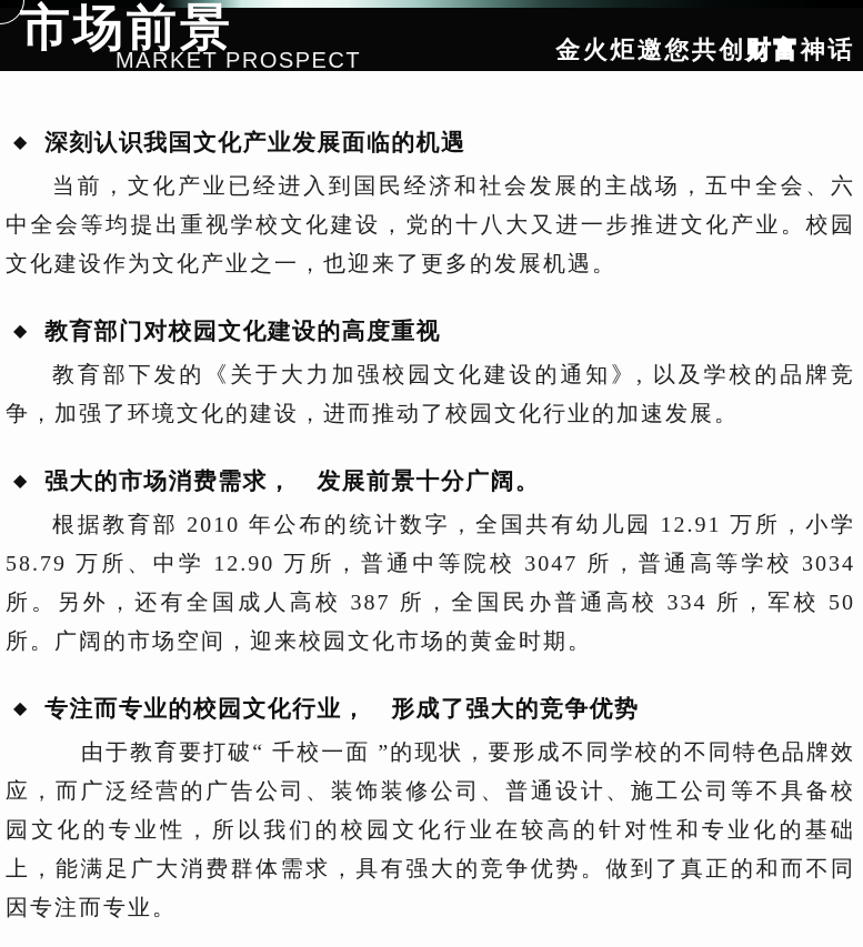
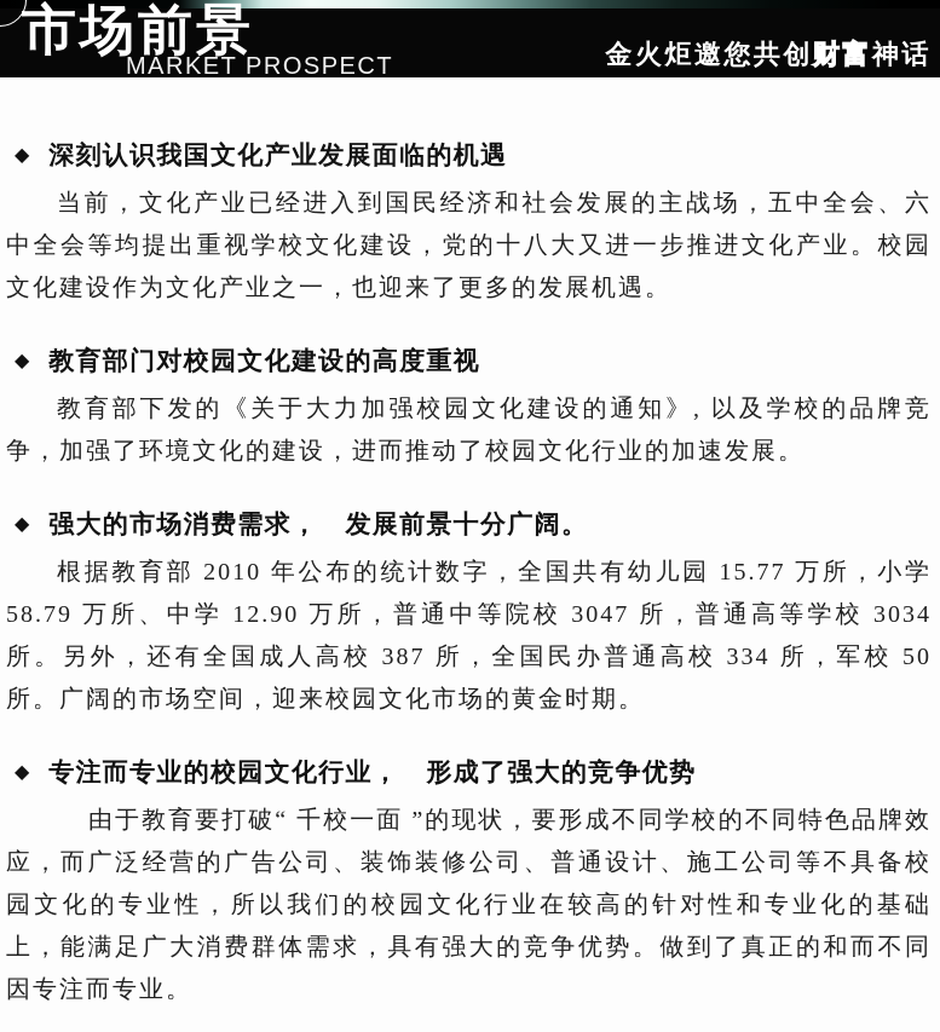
  市场前景
  MARKET PROSPECT
  金火炬邀您共创财富神话
  ◆
  深刻认识我国文化产业发展面临的机遇
  当前，文化产业已经进入到国民经济和社会发展的主战场，五中全会、六中全会等均提出重视学校文化建设，党的十八大又进一步推进文化产业。校园文化建设作为文化产业之一，也迎来了更多的发展机遇。
  ◆
  教育部门对校园文化建设的高度重视
  教育部下发的《关于大力加强校园文化建设的通知》, 以及学校的品牌竞争，加强了环境文化的建设，进而推动了校园文化行业的加速发展。
  ◆
  强大的市场消费需求， 发展前景十分广阔。
- 根据教育部 2010 年公布的统计数字，全国共有幼儿园 12.91 万所，小学 58.79 万所、中学 12.90 万所，普通中等院校 3047 所，普通高等学校 3034 所。另外，还有全国成人高校 387 所，全国民办普通高校 334 所，军校 50 所。广阔的市场空间，迎来校园文化市场的黄金时期。
+ 根据教育部 2010 年公布的统计数字，全国共有幼儿园 15.77 万所，小学 58.79 万所、中学 12.90 万所，普通中等院校 3047 所，普通高等学校 3034 所。另外，还有全国成人高校 387 所，全国民办普通高校 334 所，军校 50 所。广阔的市场空间，迎来校园文化市场的黄金时期。
  ◆
  专注而专业的校园文化行业， 形成了强大的竞争优势
  由于教育要打破“ 千校一面 ”的现状，要形成不同学校的不同特色品牌效应，而广泛经营的广告公司、装饰装修公司、普通设计、施工公司等不具备校园文化的专业性，所以我们的校园文化行业在较高的针对性和专业化的基础上，能满足广大消费群体需求，具有强大的竞争优势。做到了真正的和而不同因专注而专业。
